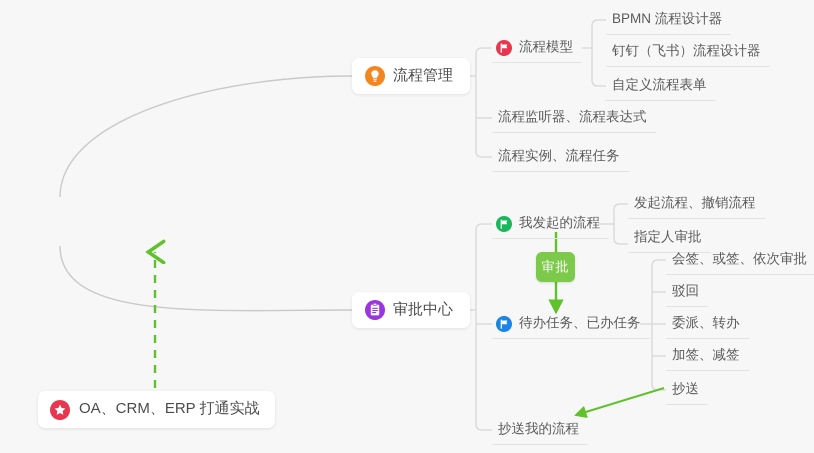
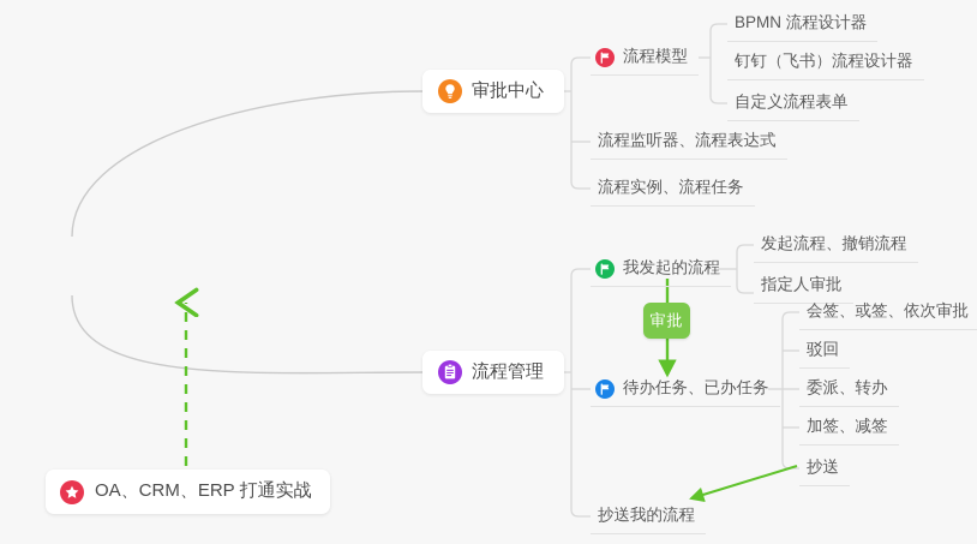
- 流程管理
+ 审批中心
  流程模型
  BPMN 流程设计器
  钉钉（飞书）流程设计器
  自定义流程表单
  流程监听器、流程表达式
  流程实例、流程任务
- 审批中心
+ 流程管理
  我发起的流程
  发起流程、撤销流程
  指定人审批
  待办任务、已办任务
  会签、或签、依次审批
  驳回
  委派、转办
  加签、减签
  抄送
  抄送我的流程
  审批
  OA、CRM、ERP 打通实战
